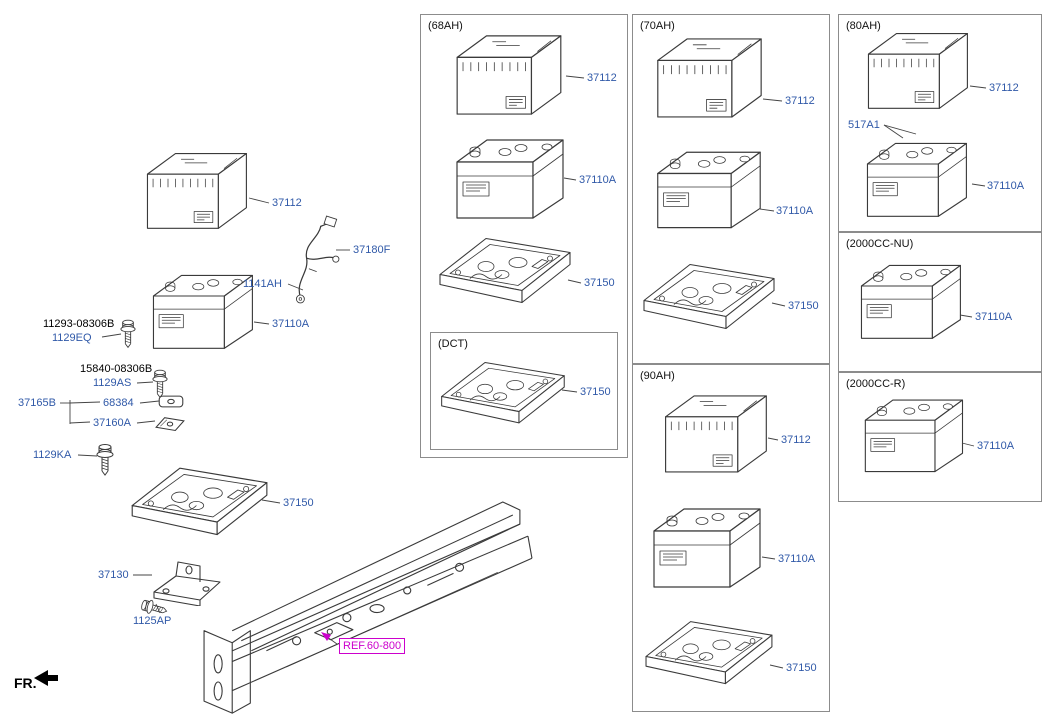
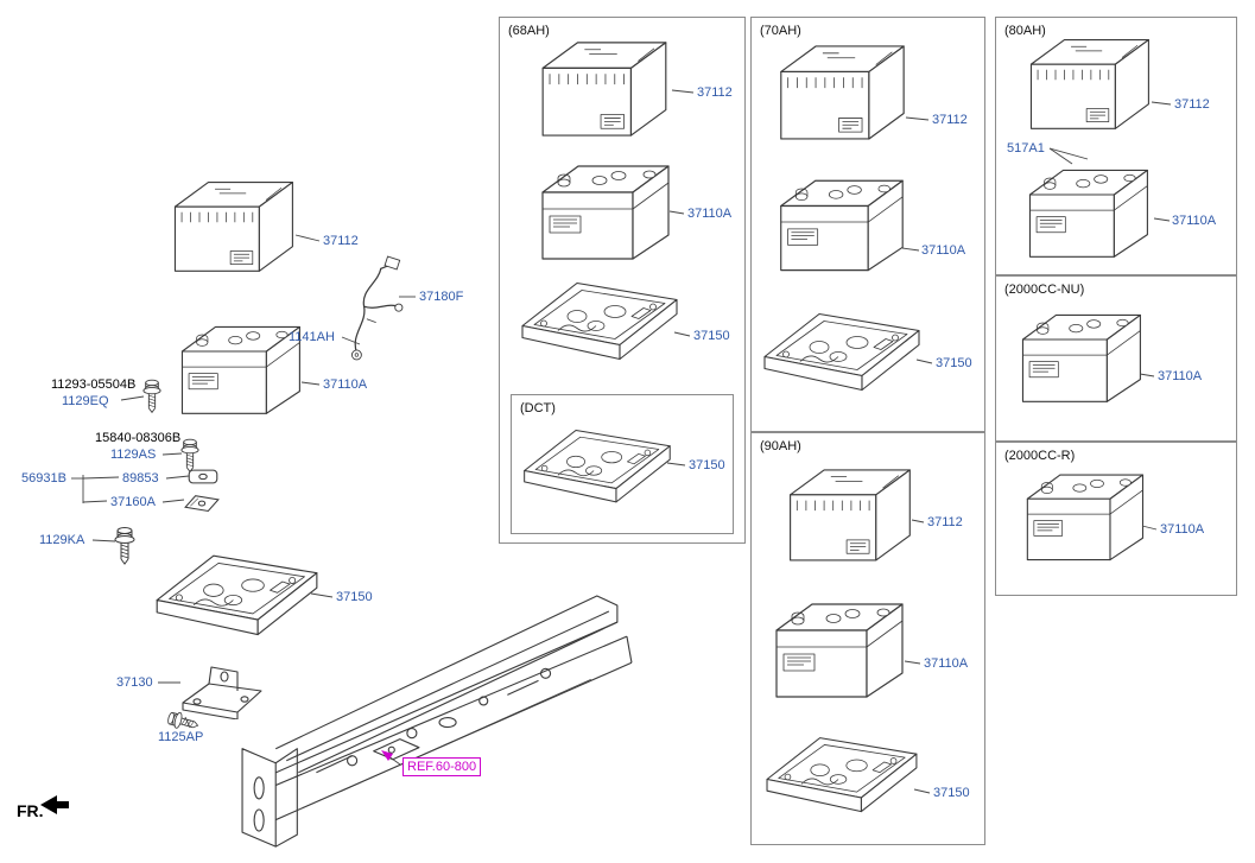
- 11293-08306B
+ 11293-05504B
  1129EQ
  15840-08306B
  1129AS
- 37165B
+ 56931B
- 68384
+ 89853
  37160A
  1129KA
  37112
  37180F
  1141AH
  37110A
  37150
  37130
  1125AP
  REF.60-800
  FR.
  (68AH)
  37112
  37110A
  37150
  (DCT)
  37150
  (70AH)
  37112
  37110A
  37150
  (90AH)
  37112
  37110A
  37150
  (80AH)
  37112
  517A1
  37110A
  (2000CC-NU)
  37110A
  (2000CC-R)
  37110A
